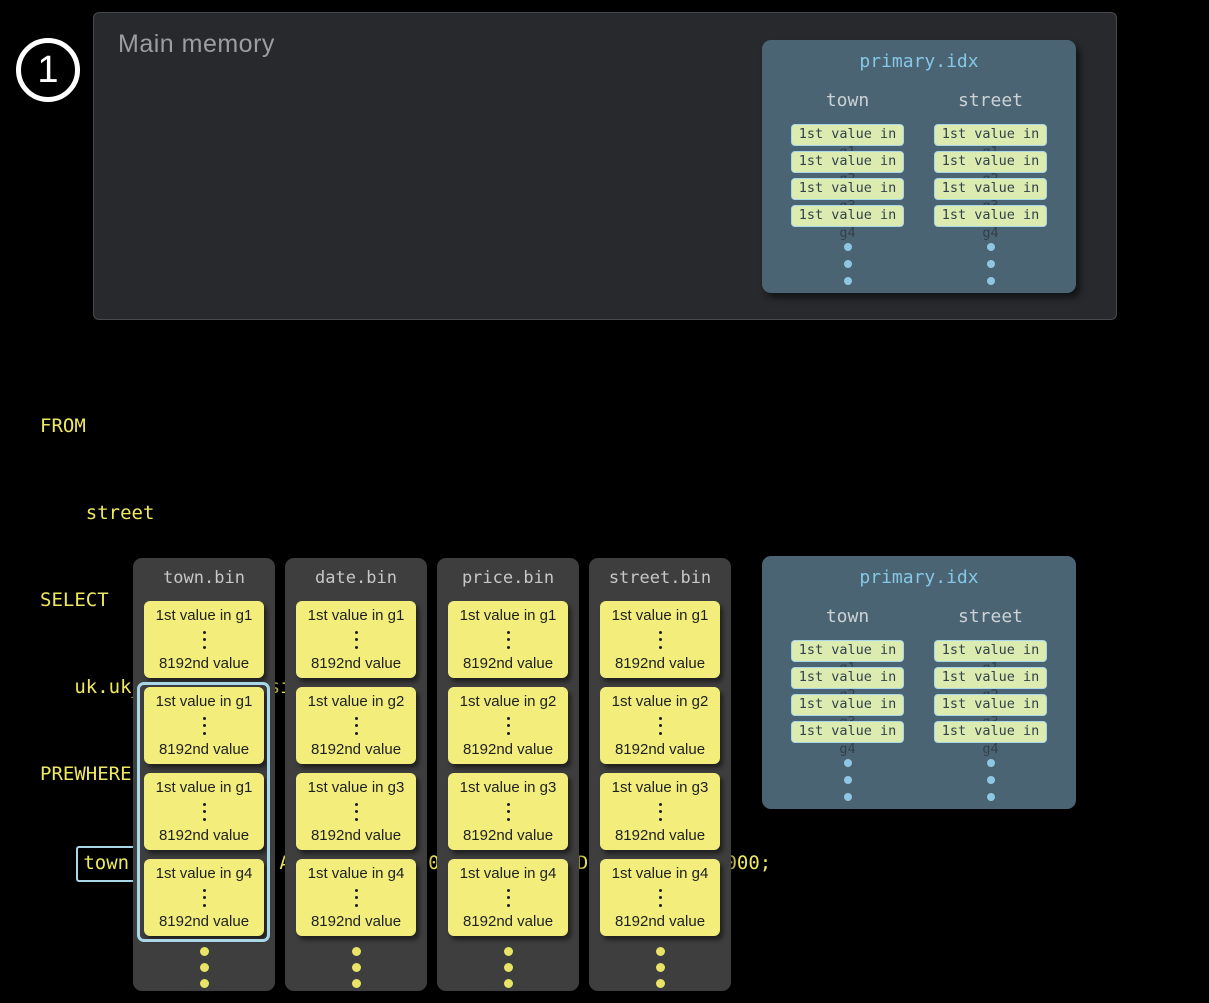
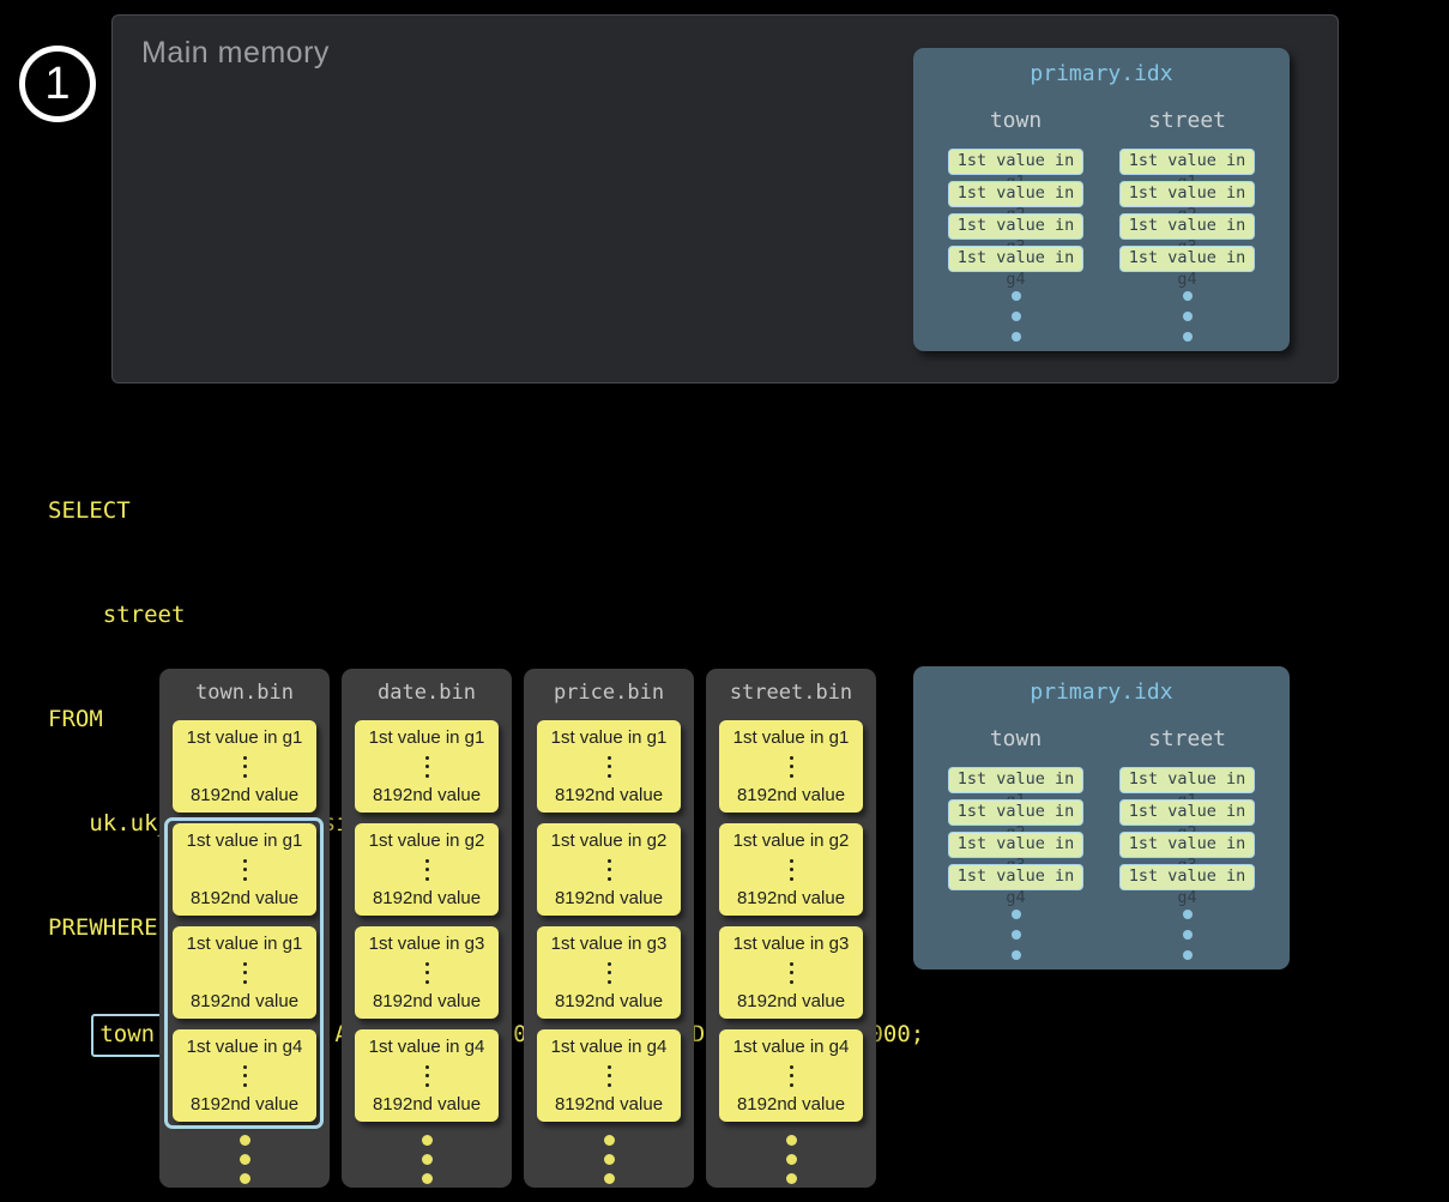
  1
  Main memory
  primary.idx
  town
  1st value in
  1st value in
  1st value in
  1st value in g4
  street
  1st value in
  1st value in
  1st value in
  1st value in g4
- FROM
+ SELECT
  street
- SELECT
+ FROM
  PREWHERE
  town.bin
  1st value in g1
  8192nd value
  1st value in g1
  8192nd value
  1st value in g1
  8192nd value
  1st value in g4
  8192nd value
  date.bin
  1st value in g1
  8192nd value
  1st value in g2
  8192nd value
  1st value in g3
  8192nd value
  1st value in g4
  8192nd value
  price.bin
  1st value in g1
  8192nd value
  1st value in g2
  8192nd value
  1st value in g3
  8192nd value
  1st value in g4
  8192nd value
  street.bin
  1st value in g1
  8192nd value
  1st value in g2
  8192nd value
  1st value in g3
  8192nd value
  1st value in g4
  8192nd value
  primary.idx
  town
  1st value in
  1st value in
  1st value in
  1st value in g4
  street
  1st value in
  1st value in
  1st value in
  1st value in g4
